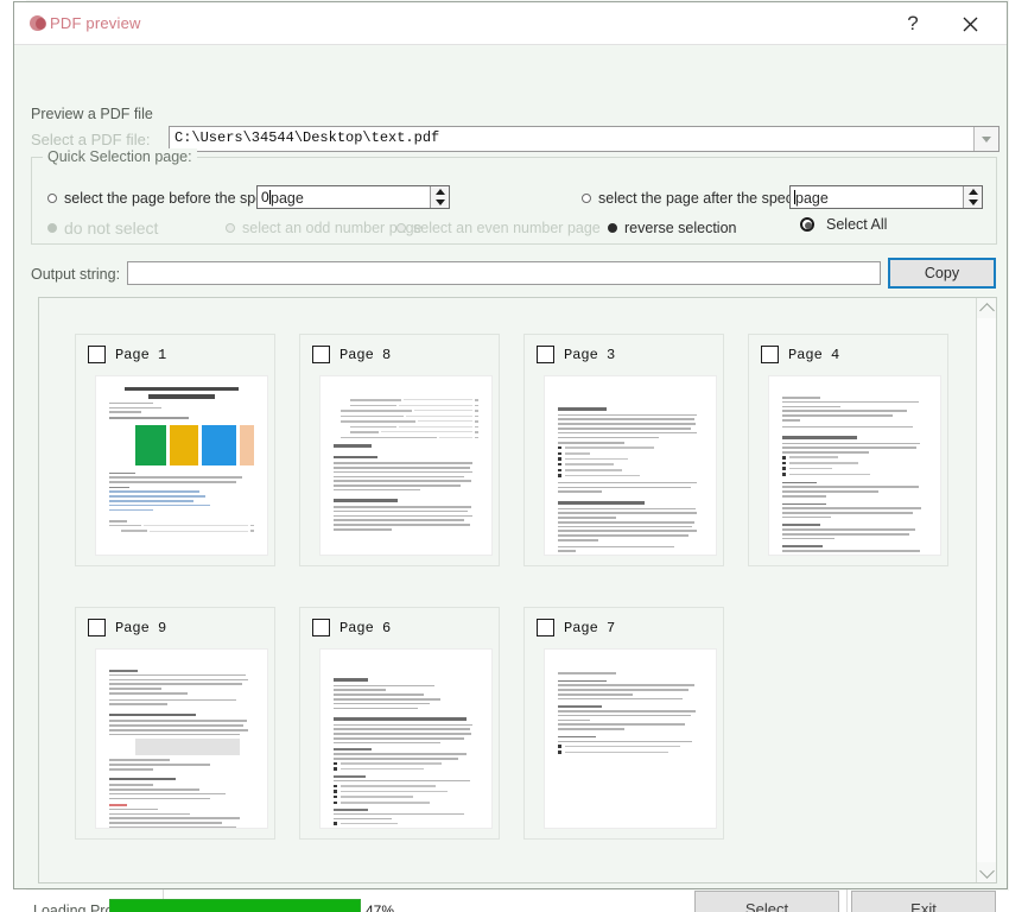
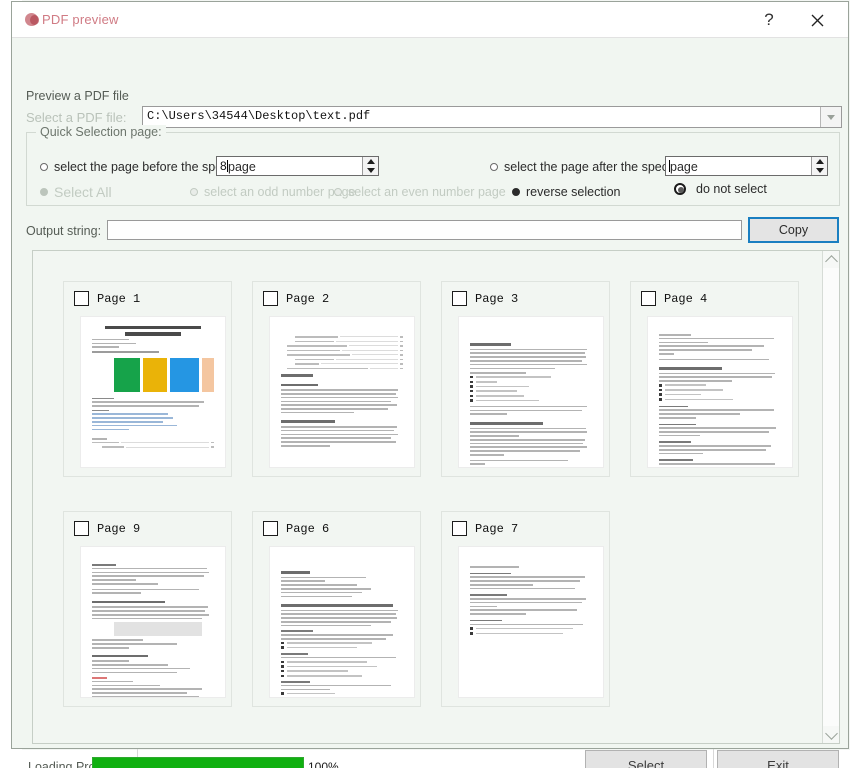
  PDF preview
  ?
  Preview a PDF file
  Select a PDF file:
  C:\Users\34544\Desktop\text.pdf
  Quick Selection page:
  select the page before the sp
- 0
+ 8
  page
  select the page after the spe
  page
- do not select
+ Select All
  select an odd number pge
  select an even number page
  reverse selection
- Select All
+ do not select
  Output string:
  Copy
  Page 1
- Page 8
+ Page 2
  Page 3
  Page 4
  Page 9
  Page 6
  Page 7
- 47%
+ 100%
  Select
  Exit
